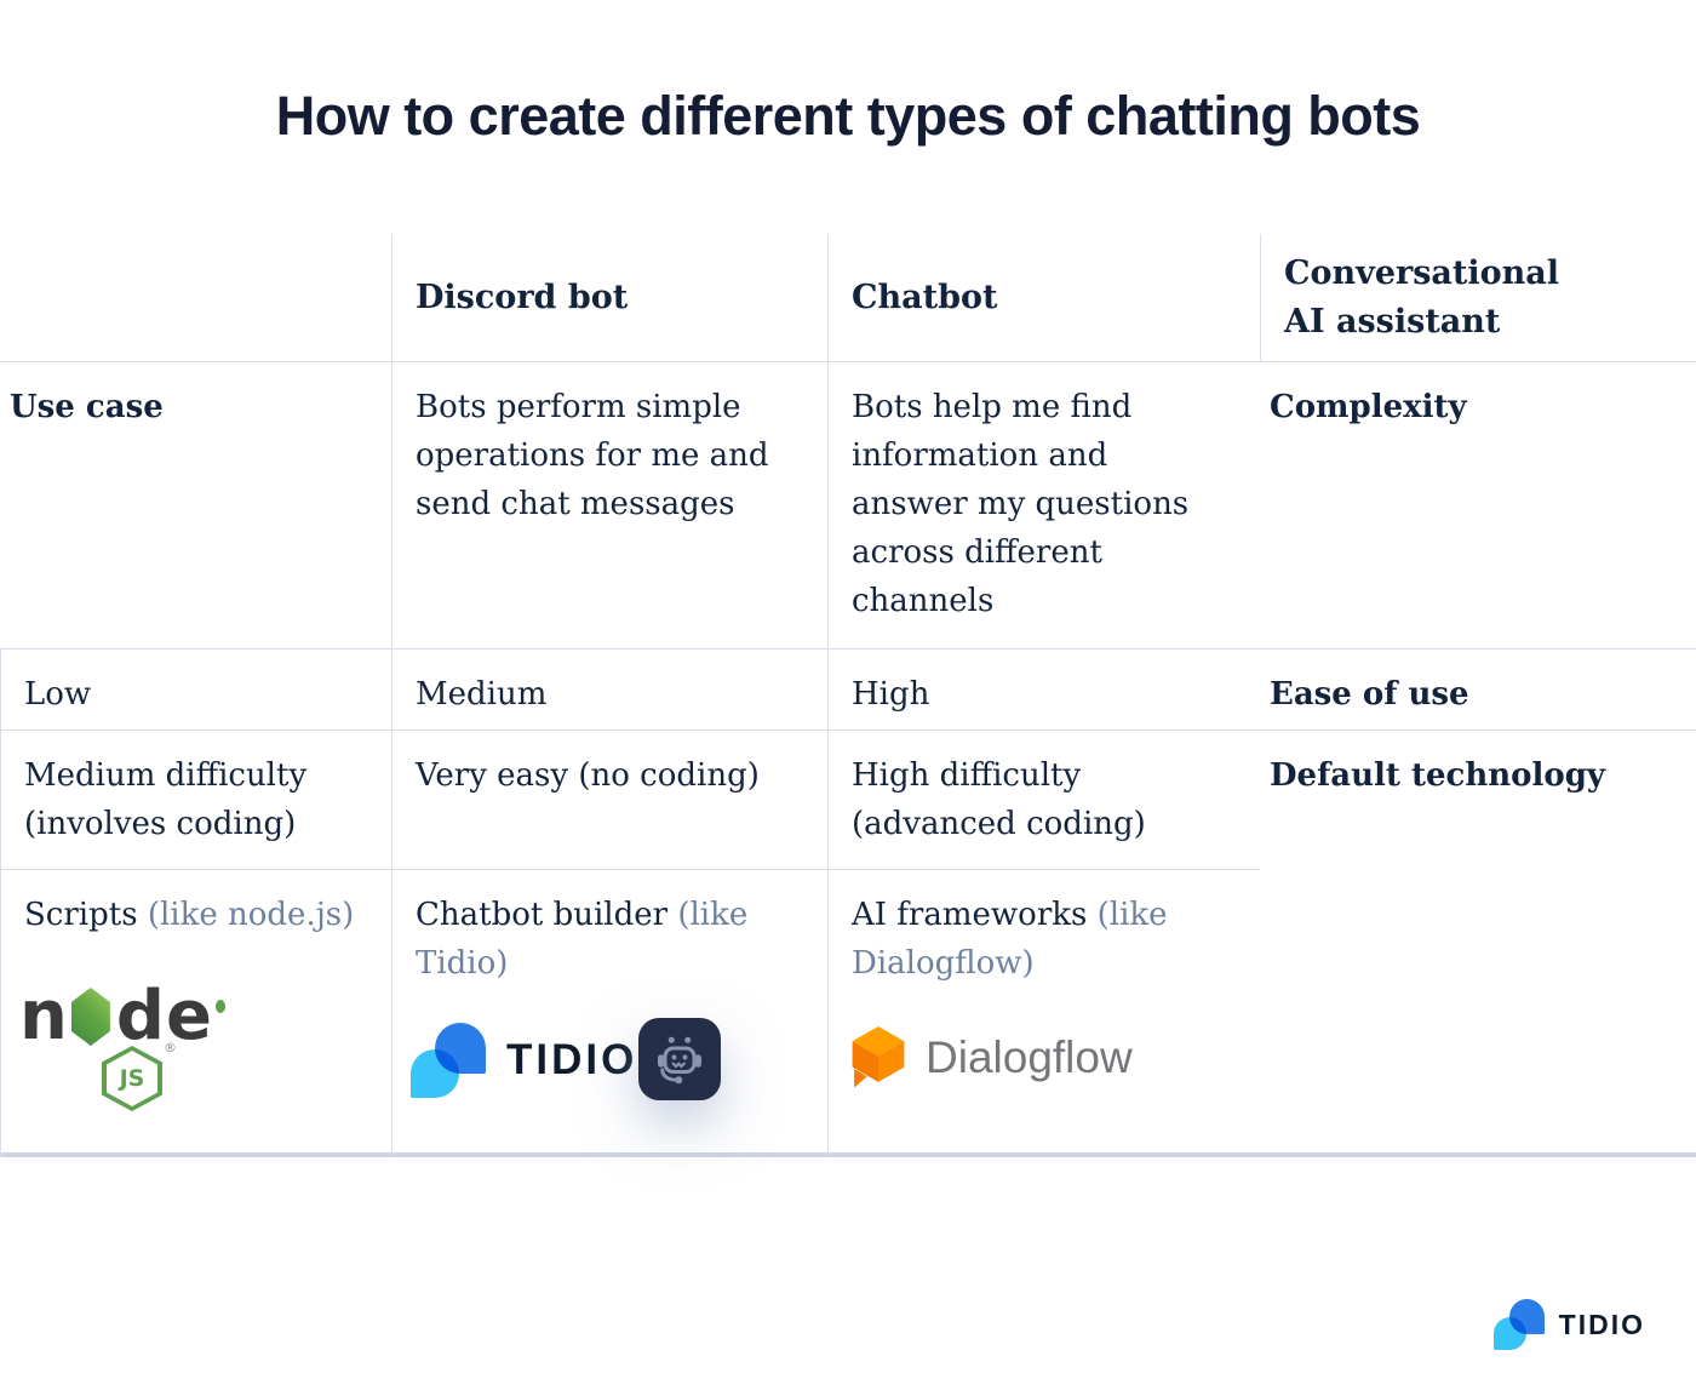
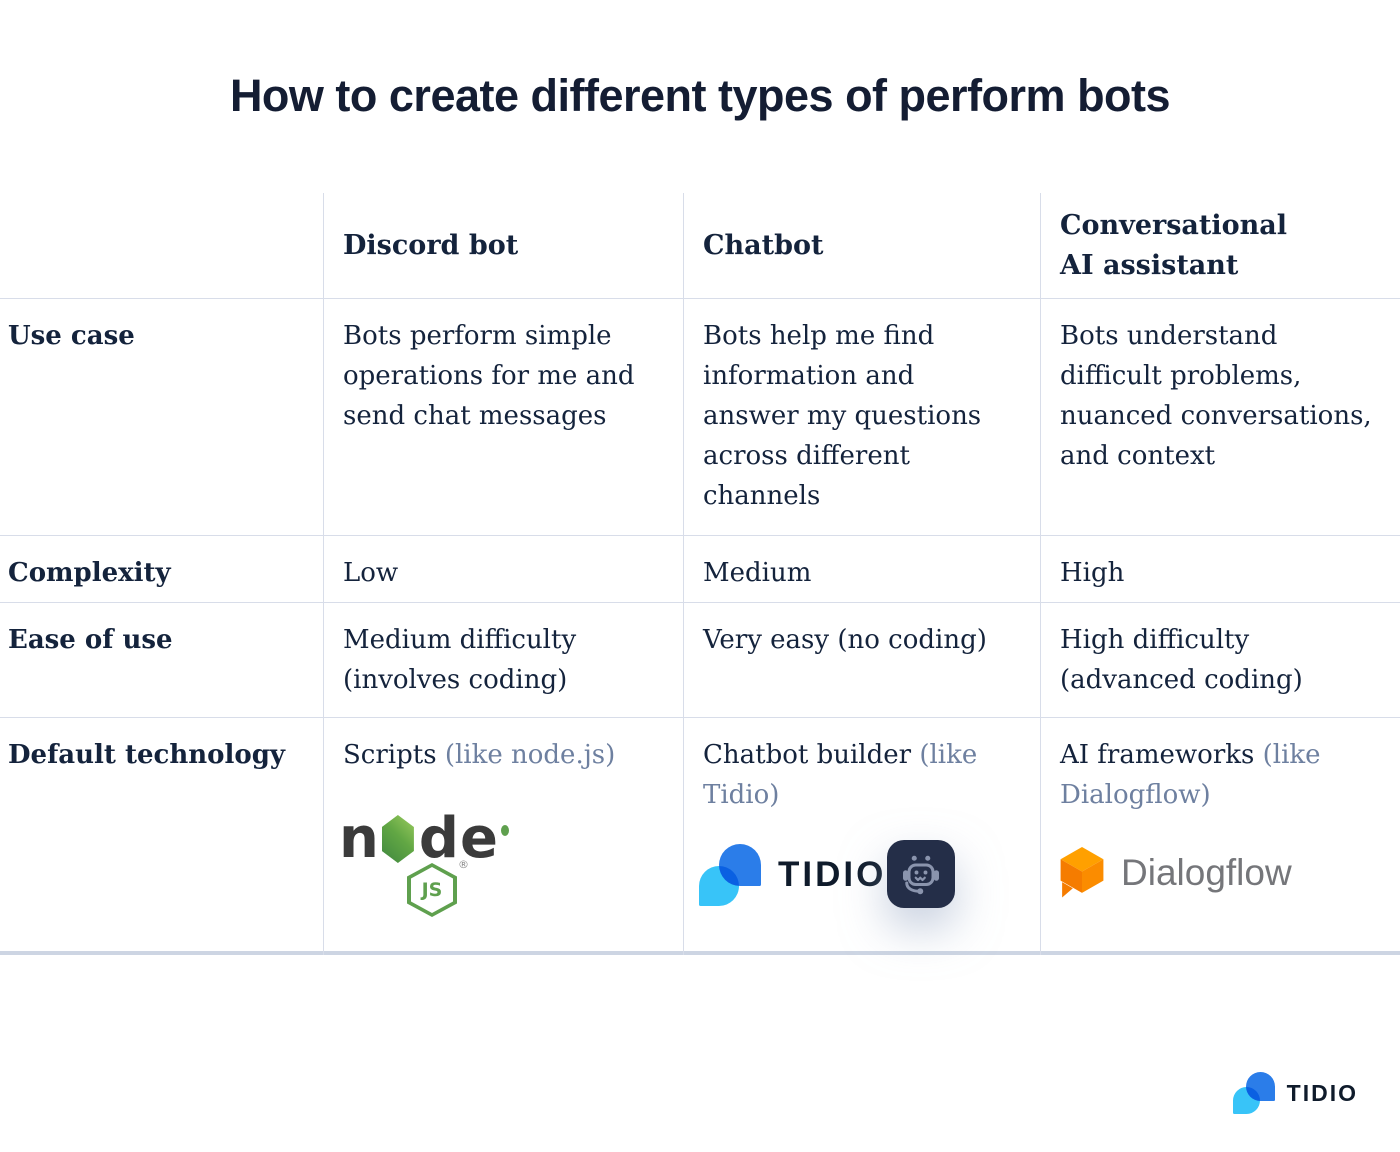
- How to create different types of chatting bots
+ How to create different types of perform bots
  Discord bot
  Chatbot
  Conversational
  AI assistant
  Use case
  Bots perform simple
  operations for me and
  send chat messages
  Bots help me find
  information and
  answer my questions
  across different
  channels
+ Bots understand
+ difficult problems,
+ nuanced conversations,
+ and context
  Complexity
  Low
  Medium
  High
  Ease of use
  Medium difficulty
  (involves coding)
  Very easy (no coding)
  High difficulty
  (advanced coding)
  Default technology
  Scripts (like node.js)
  n
  d
  e
  JS
  ®
  Chatbot builder (like Tidio)
  TIDIO
  AI frameworks (like Dialogflow)
  Dialogflow
  TIDIO
